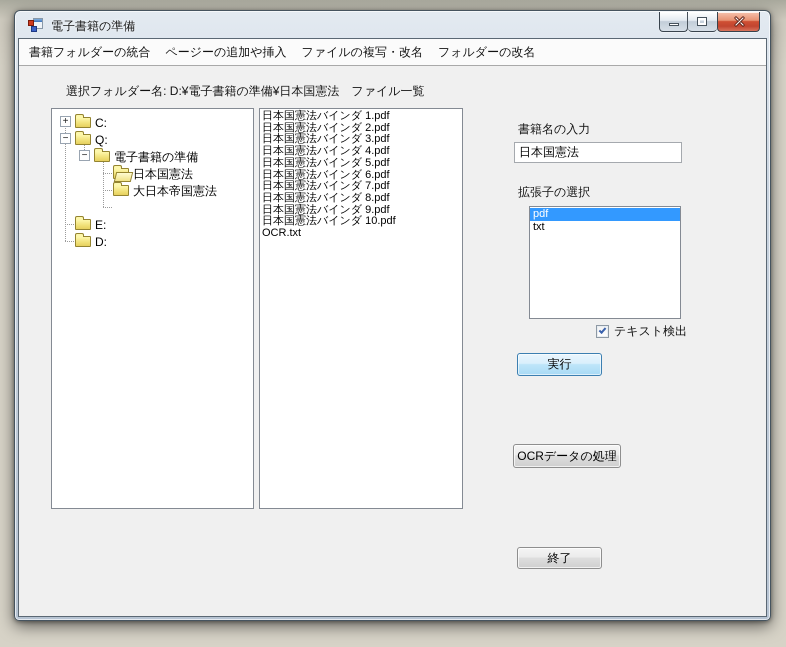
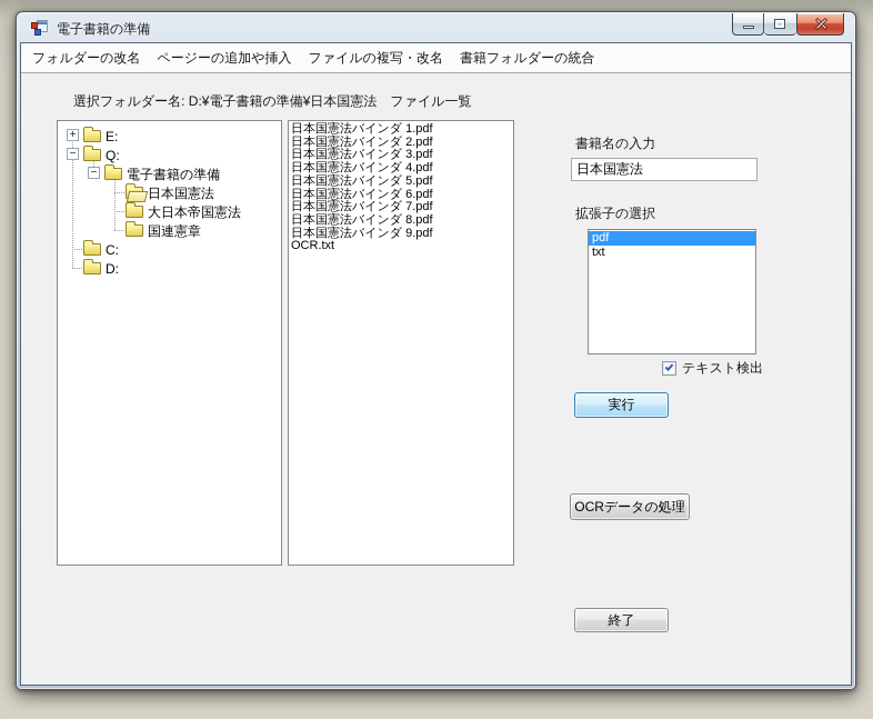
  電子書籍の準備
- 書籍フォルダーの統合
+ フォルダーの改名
  ページーの追加や挿入
  ファイルの複写・改名
- フォルダーの改名
+ 書籍フォルダーの統合
  選択フォルダー名: D:¥電子書籍の準備¥日本国憲法 ファイル一覧
  +
- C:
+ E:
  −
  Q:
  −
  電子書籍の準備
  日本国憲法
  大日本帝国憲法
+ 国連憲章
- E:
+ C:
  D:
  日本国憲法バインダ 1.pdf
  日本国憲法バインダ 2.pdf
  日本国憲法バインダ 3.pdf
  日本国憲法バインダ 4.pdf
  日本国憲法バインダ 5.pdf
  日本国憲法バインダ 6.pdf
  日本国憲法バインダ 7.pdf
  日本国憲法バインダ 8.pdf
  日本国憲法バインダ 9.pdf
- 日本国憲法バインダ 10.pdf
  OCR.txt
  書籍名の入力
  日本国憲法
  拡張子の選択
  pdf
  txt
  テキスト検出
  実行
  OCRデータの処理
  終了
